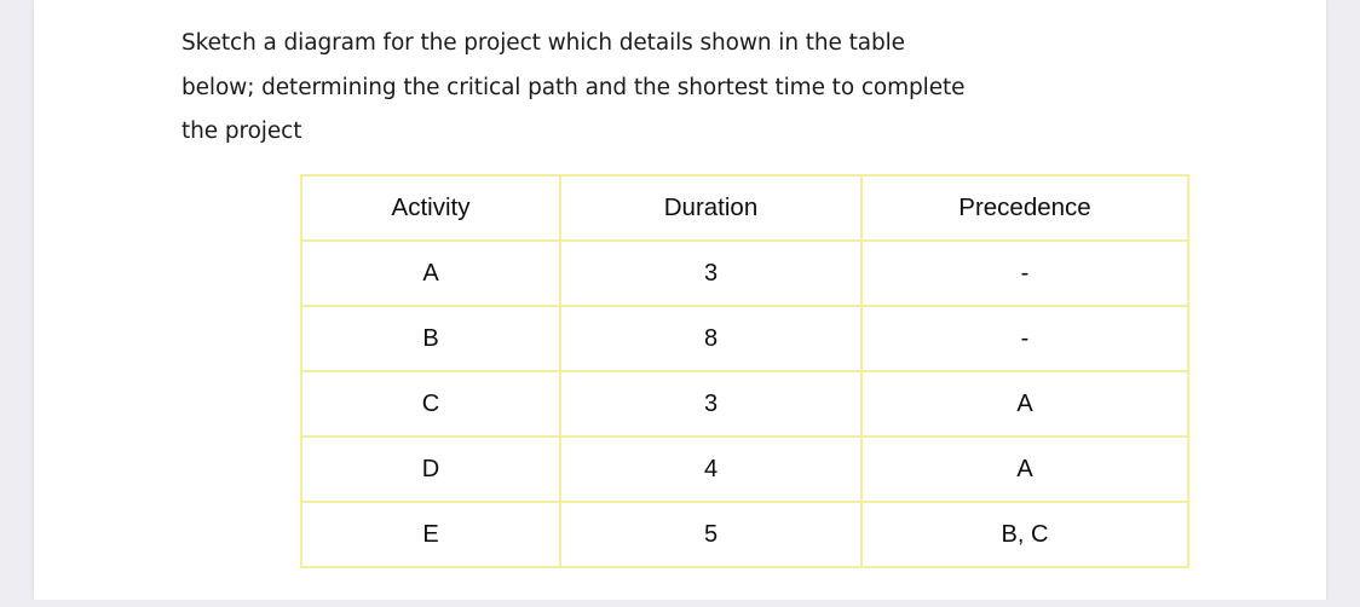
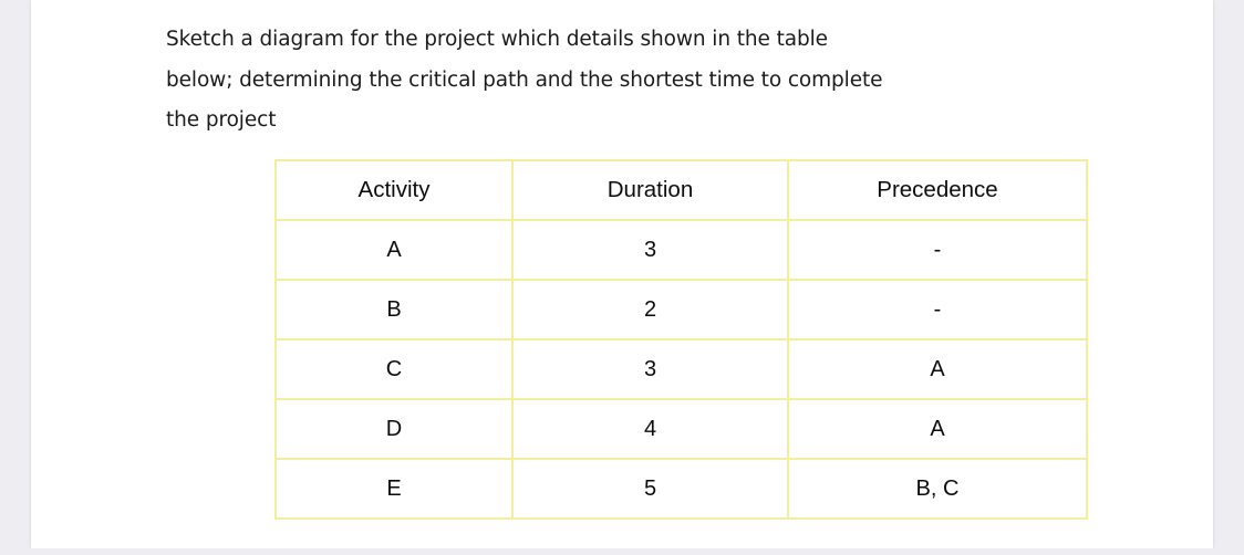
  Sketch a diagram for the project which details shown in the table
  below; determining the critical path and the shortest time to complete
  the project
  Activity	Duration	Precedence
  A	3	-
- B	8	-
+ B	2	-
  C	3	A
  D	4	A
  E	5	B, C
